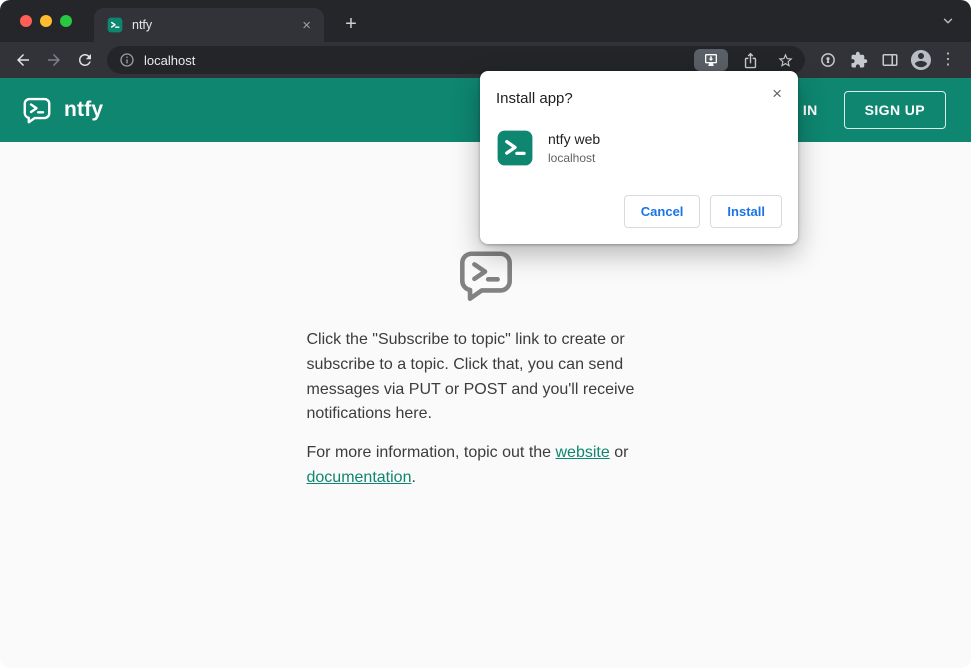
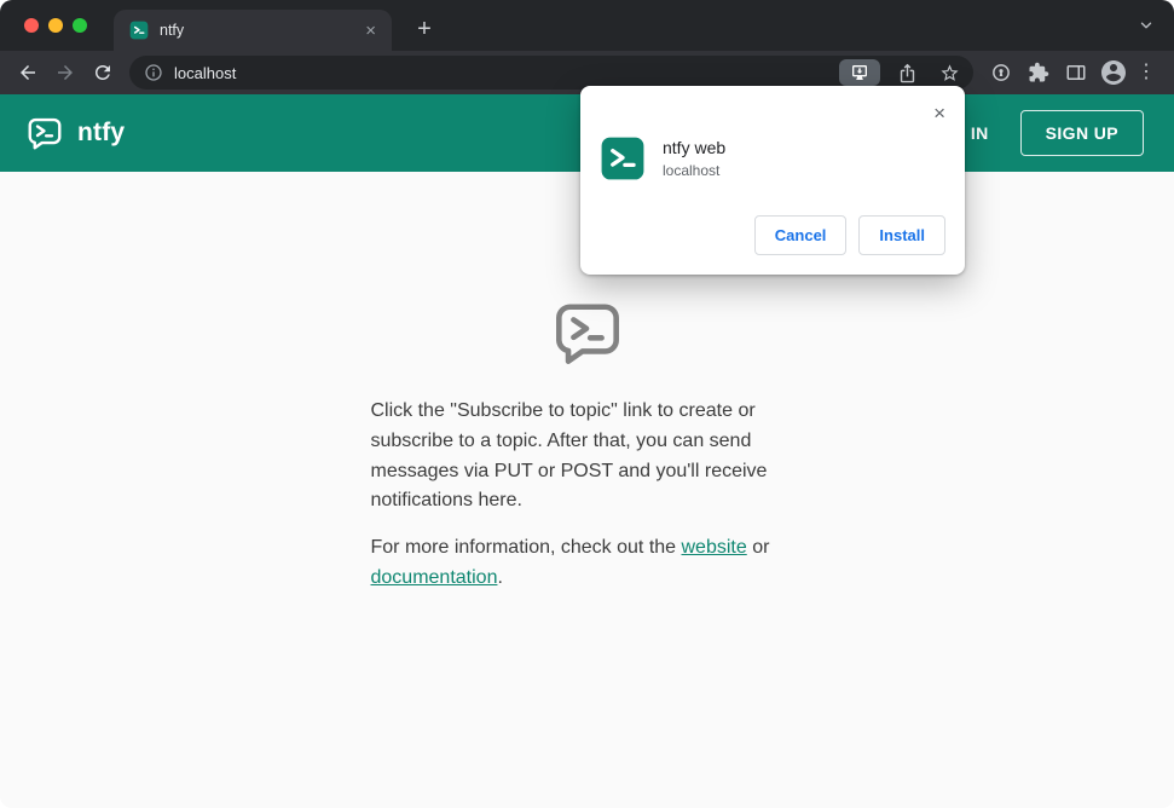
  ntfy
  ×
  +
  localhost
  ⋮
  ntfy
  SIGN UP
- Click the "Subscribe to topic" link to create or subscribe to a topic. Click that, you can send messages via PUT or POST and you'll receive notifications here.
+ Click the "Subscribe to topic" link to create or subscribe to a topic. After that, you can send messages via PUT or POST and you'll receive notifications here.
- For more information, topic out the website or documentation.
+ For more information, check out the website or documentation.
- Install app?
  ×
  ntfy web
  localhost
  Cancel
  Install
